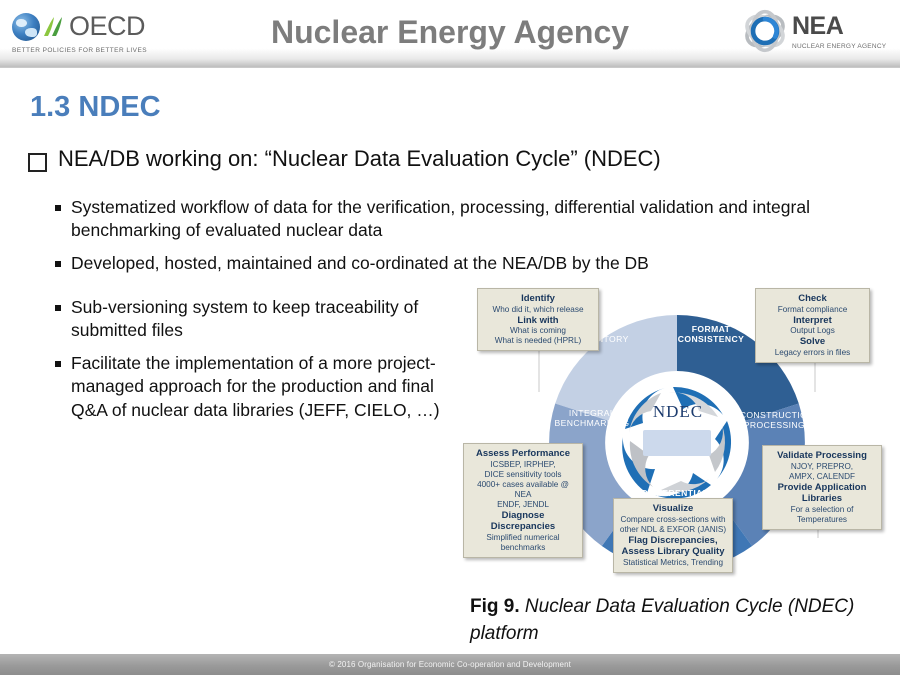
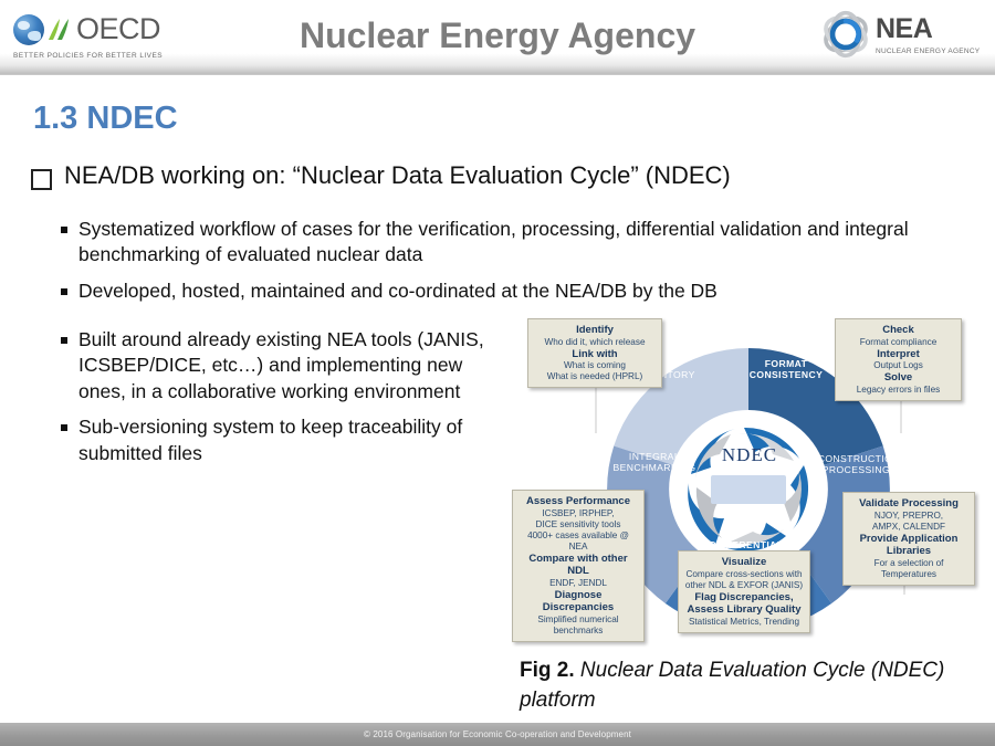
  OECD
  Nuclear Energy Agency
  NEA
  1.3 NDEC
  NEA/DB working on: “Nuclear Data Evaluation Cycle” (NDEC)
- Systematized workflow of data for the verification, processing, differential validation and integral benchmarking of evaluated nuclear data
+ Systematized workflow of cases for the verification, processing, differential validation and integral benchmarking of evaluated nuclear data
  Developed, hosted, maintained and co-ordinated at the NEA/DB by the DB
+ Built around already existing NEA tools (JANIS, ICSBEP/DICE, etc…) and implementing new ones, in a collaborative working environment
  Sub-versioning system to keep traceability of submitted files
- Facilitate the implementation of a more project-managed approach for the production and final Q&A of nuclear data libraries (JEFF, CIELO, …)
  FORMAT CONSISTENCY
  INTEGRAL BENCHMARKING
  RECONSTRUCTION & PROCESSING
  DIFFERENTIAL
  NDEC
  Identify
  Who did it, which release
  Link with
  What is coming
  What is needed (HPRL)
  Check
  Format compliance
  Interpret
  Output Logs
  Solve
  Legacy errors in files
  Assess Performance
  ICSBEP, IRPHEP,
  DICE sensitivity tools
  4000+ cases available @ NEA
+ Compare with other NDL
  ENDF, JENDL
  Diagnose Discrepancies
  Simplified numerical
  benchmarks
  Validate Processing
  NJOY, PREPRO,
  AMPX, CALENDF
  Provide Application
  Libraries
  For a selection of Temperatures
  Visualize
  Compare cross-sections with
  other NDL & EXFOR (JANIS)
  Flag Discrepancies,
  Assess Library Quality
  Statistical Metrics, Trending
- Fig 9. Nuclear Data Evaluation Cycle (NDEC) platform
+ Fig 2. Nuclear Data Evaluation Cycle (NDEC) platform
  © 2016 Organisation for Economic Co-operation and Development
